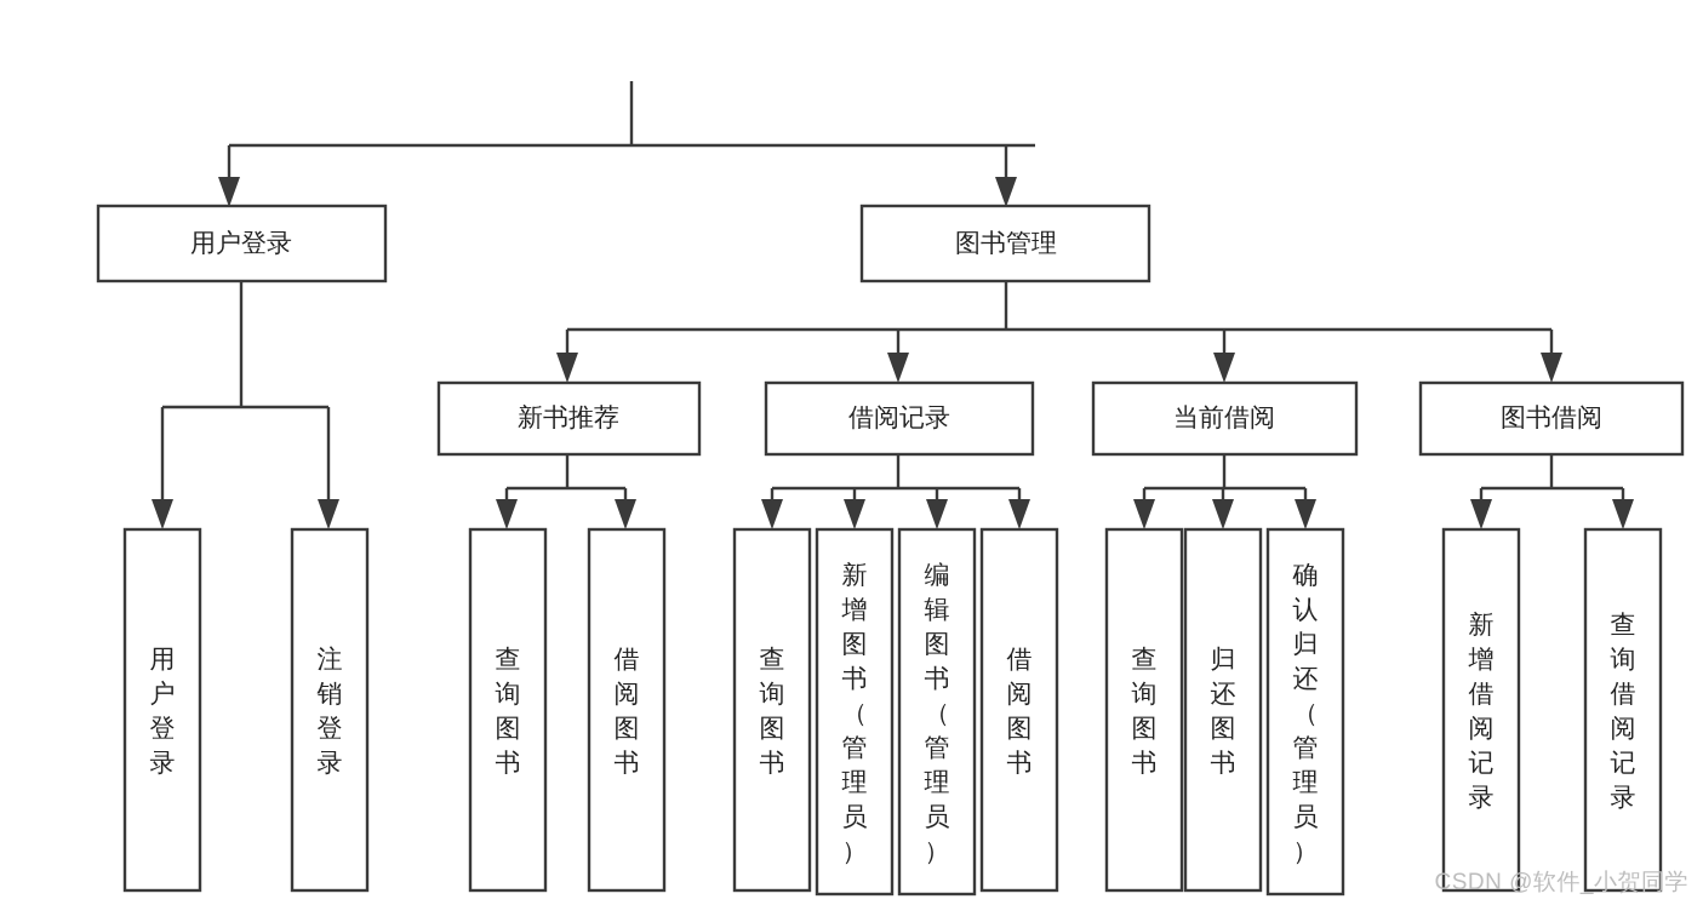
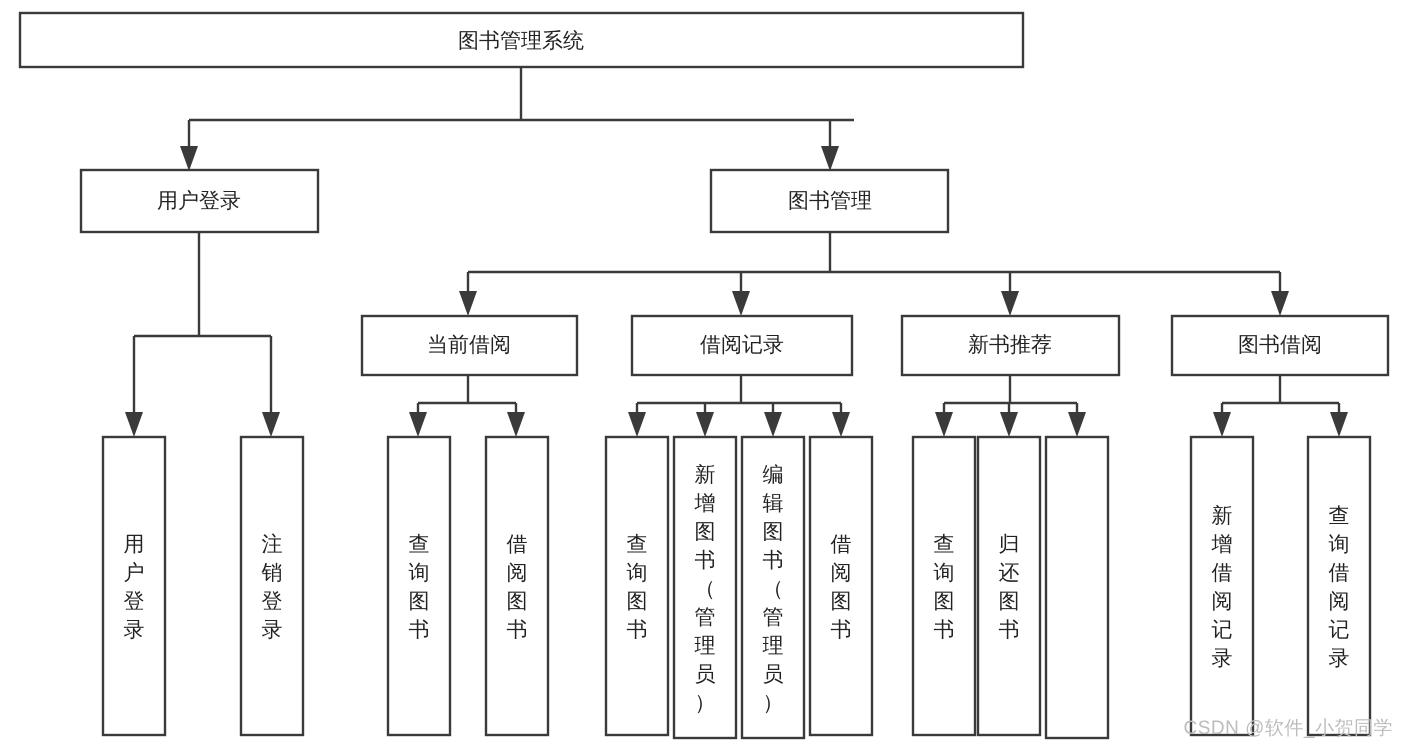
+ 图书管理系统
  用户登录
  图书管理
- 新书推荐
+ 当前借阅
  借阅记录
- 当前借阅
+ 新书推荐
  图书借阅
  用户登录
  注销登录
  查询图书
  借阅图书
  查询图书
  新增图书（管理员）
  编辑图书（管理员）
  借阅图书
  查询图书
  归还图书
- 确认归还（管理员）
  新增借阅记录
  查询借阅记录
  CSDN @软件_小贺同学
